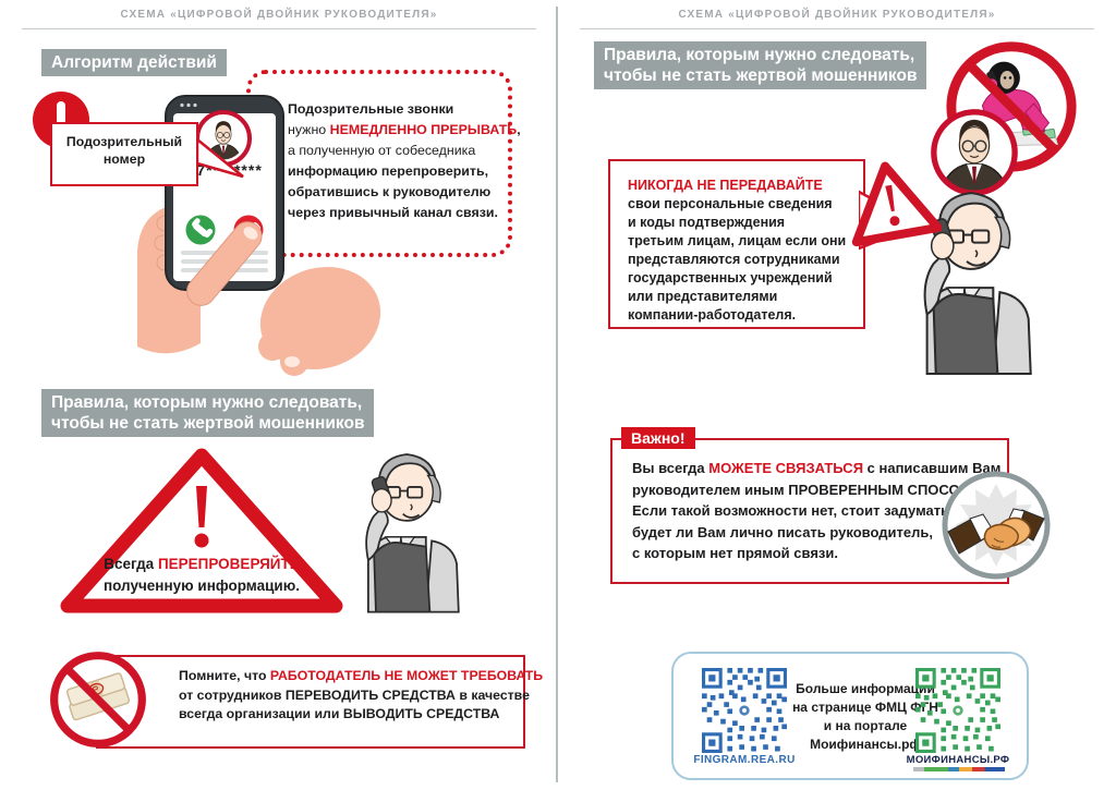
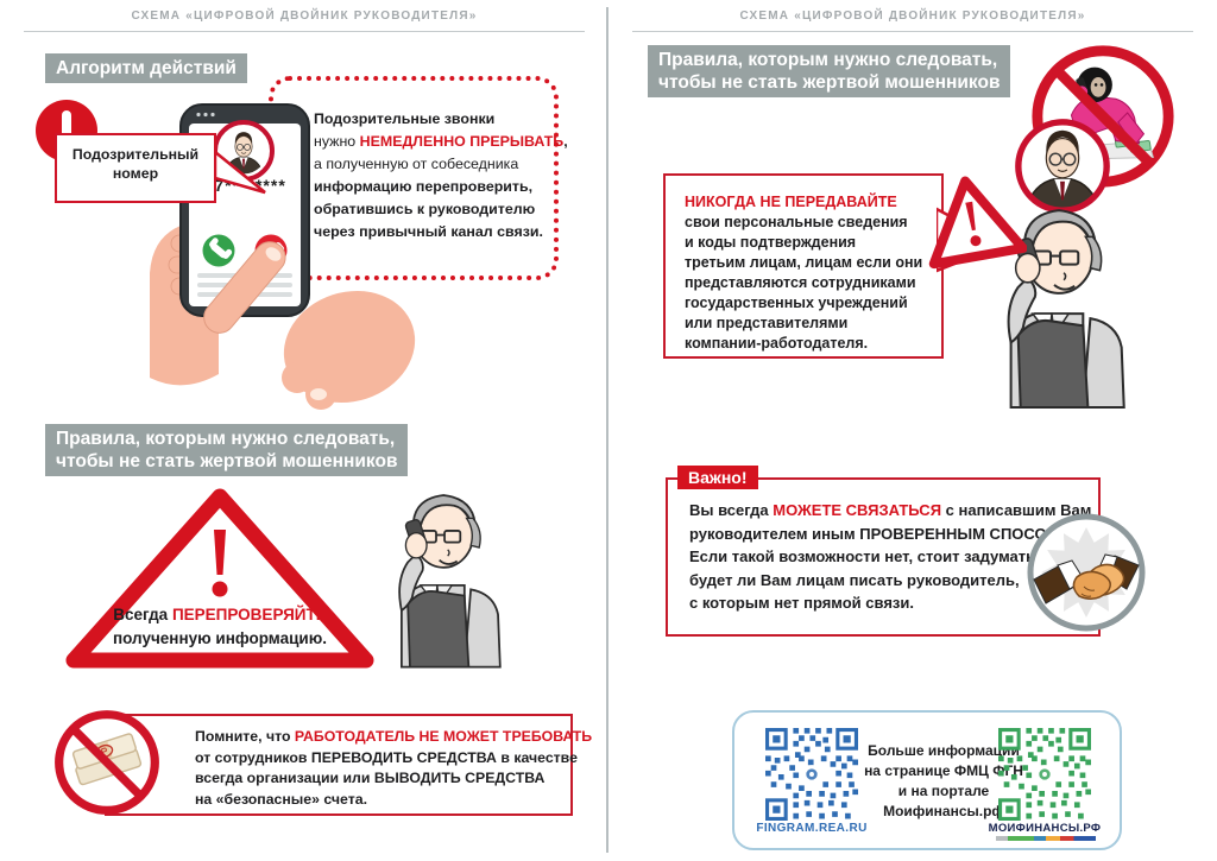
  СХЕМА «ЦИФРОВОЙ ДВОЙНИК РУКОВОДИТЕЛЯ»
  Алгоритм действий
  Подозрительные звонки
  нужно НЕМЕДЛЕННО ПРЕРЫВАТЬ,
  а полученную от собеседника
  информацию перепроверить,
  обратившись к руководителю
  через привычный канал связи.
  Подозрительный
  номер
  Правила, которым нужно следовать,
  чтобы не стать жертвой мошенников
  Всегда ПЕРЕПРОВЕРЯЙТЕ
  полученную информацию.
  Помните, что РАБОТОДАТЕЛЬ НЕ МОЖЕТ ТРЕБОВАТЬ
  от сотрудников ПЕРЕВОДИТЬ СРЕДСТВА в качестве
  всегда организации или ВЫВОДИТЬ СРЕДСТВА
+ на «безопасные» счета.
  СХЕМА «ЦИФРОВОЙ ДВОЙНИК РУКОВОДИТЕЛЯ»
  Правила, которым нужно следовать,
  чтобы не стать жертвой мошенников
  НИКОГДА НЕ ПЕРЕДАВАЙТЕ
  свои персональные сведения
  и коды подтверждения
  третьим лицам, лицам если они
  представляются сотрудниками
  государственных учреждений
  или представителями
  компании-работодателя.
  Важно!
  Вы всегда МОЖЕТЕ СВЯЗАТЬСЯ с написавшим Вам
  руководителем иным ПРОВЕРЕННЫМ СПОСО
  Если такой возможности нет, стоит задумат
- будет ли Вам лично писать руководитель,
+ будет ли Вам лицам писать руководитель,
  с которым нет прямой связи.
  FINGRAM.REA.RU
  Больше информации
  на странице ФМЦГН
  и на портале
  Моифинансы.рф
  МОИФИНАНСЫ.РФ
